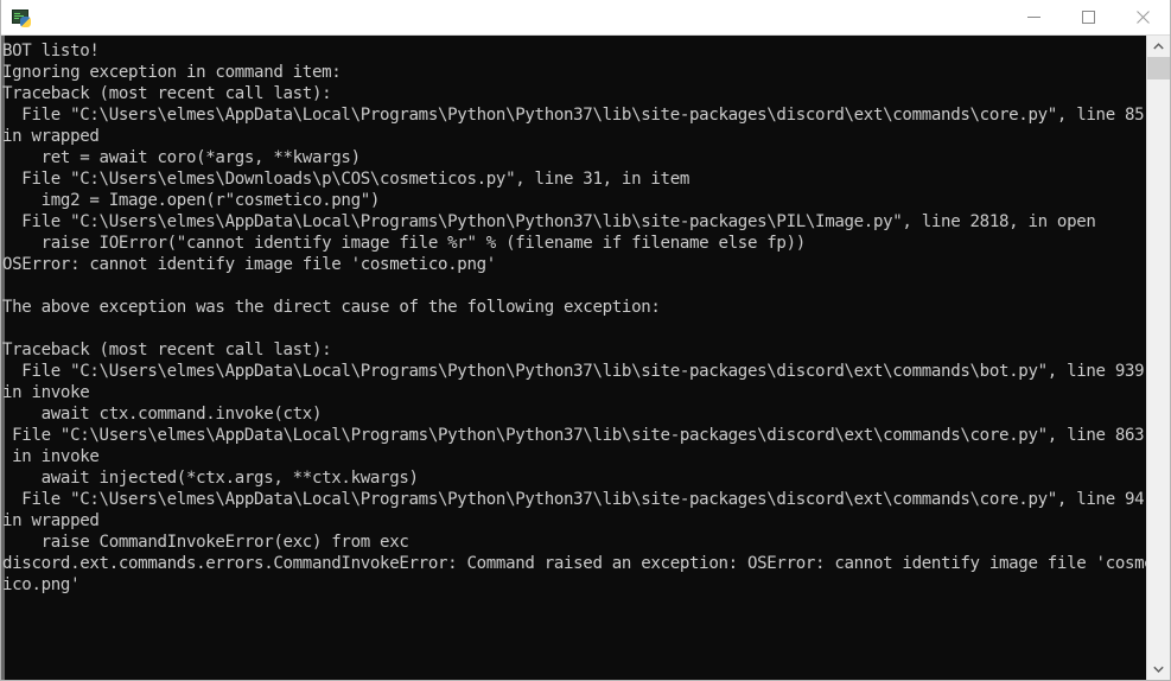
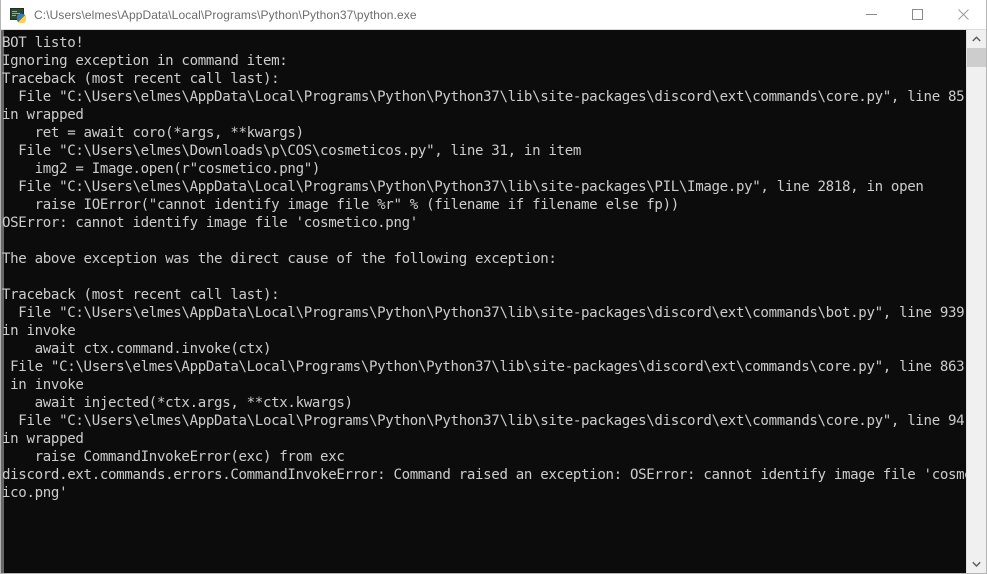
+ C:\Users\elmes\AppData\Local\Programs\Python\Python37\python.exe
  BOT listo!
  Ignoring exception in command item:
  Traceback (most recent call last):
  File "C:\Users\elmes\AppData\Local\Programs\Python\Python37\lib\site-packages\discord\ext\commands\core.py", line 85
  in wrapped
  ret = await coro(*args, **kwargs)
  File "C:\Users\elmes\Downloads\p\COS\cosmeticos.py", line 31, in item
  img2 = Image.open(r"cosmetico.png")
  File "C:\Users\elmes\AppData\Local\Programs\Python\Python37\lib\site-packages\PIL\Image.py", line 2818, in open
  raise IOError("cannot identify image file %r" % (filename if filename else fp))
  OSError: cannot identify image file 'cosmetico.png'
  The above exception was the direct cause of the following exception:
  Traceback (most recent call last):
  File "C:\Users\elmes\AppData\Local\Programs\Python\Python37\lib\site-packages\discord\ext\commands\bot.py", line 939
  in invoke
  await ctx.command.invoke(ctx)
  File "C:\Users\elmes\AppData\Local\Programs\Python\Python37\lib\site-packages\discord\ext\commands\core.py", line 863
  in invoke
  await injected(*ctx.args, **ctx.kwargs)
  File "C:\Users\elmes\AppData\Local\Programs\Python\Python37\lib\site-packages\discord\ext\commands\core.py", line 94
  in wrapped
  raise CommandInvokeError(exc) from exc
  discord.ext.commands.errors.CommandInvokeError: Command raised an exception: OSError: cannot identify image file 'cosm
  ico.png'
